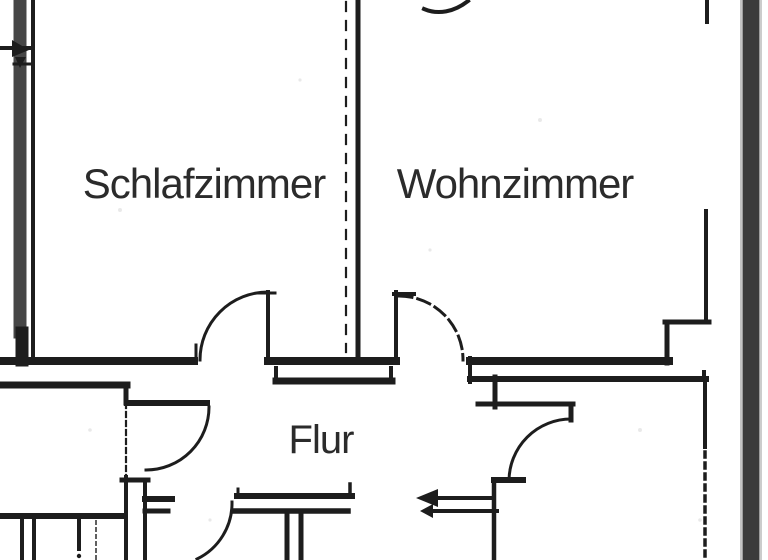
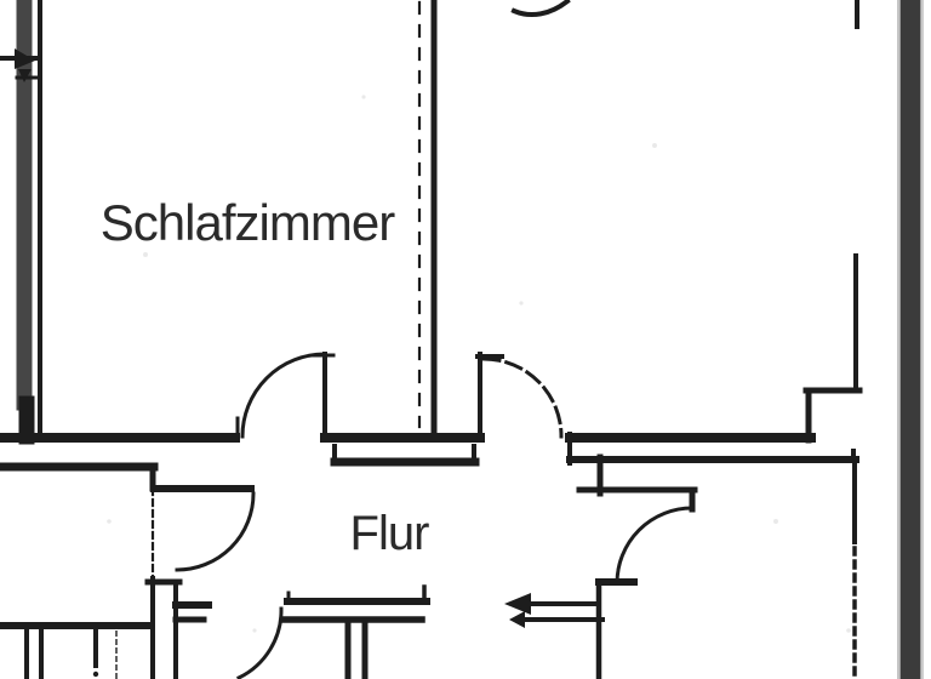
  Schlafzimmer
- Wohnzimmer
  Flur
